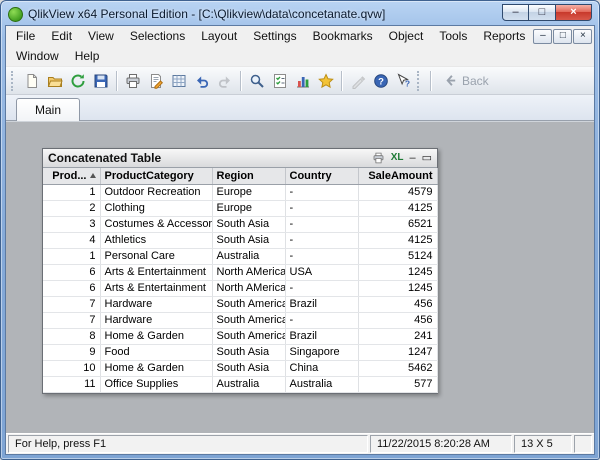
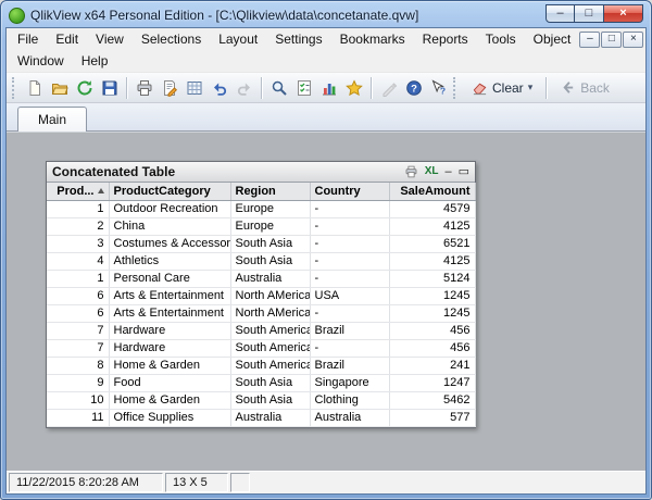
  QlikView x64 Personal Edition - [C:\Qlikview\data\concetanate.qvw]
  –
  □
  ×
  File
  Edit
  View
  Selections
  Layout
  Settings
  Bookmarks
- Object
+ Reports
  Tools
- Reports
+ Object
  –
  □
  ×
  Window
  Help
  ?
  ?
+ Clear
+ ▾
  Back
  Main
  Concatenated Table
  XL
  –
  ▭
  Prod...	ProductCategory	Region	Country	SaleAmount
  1	Outdoor Recreation	Europe	-	4579
- 2	Clothing	Europe	-	4125
+ 2	China	Europe	-	4125
  3	Costumes & Accessor	South Asia	-	6521
  4	Athletics	South Asia	-	4125
  1	Personal Care	Australia	-	5124
  6	Arts & Entertainment	North AMerica	USA	1245
  6	Arts & Entertainment	North AMerica	-	1245
  7	Hardware	South Americ	Brazil	456
  7	Hardware	South Americ	-	456
  8	Home & Garden	South Americ	Brazil	241
  9	Food	South Asia	Singapore	1247
- 10	Home & Garden	South Asia	China	5462
+ 10	Home & Garden	South Asia	Clothing	5462
  11	Office Supplies	Australia	Australia	577
- For Help, press F1
  11/22/2015 8:20:28 AM
  13 X 5
